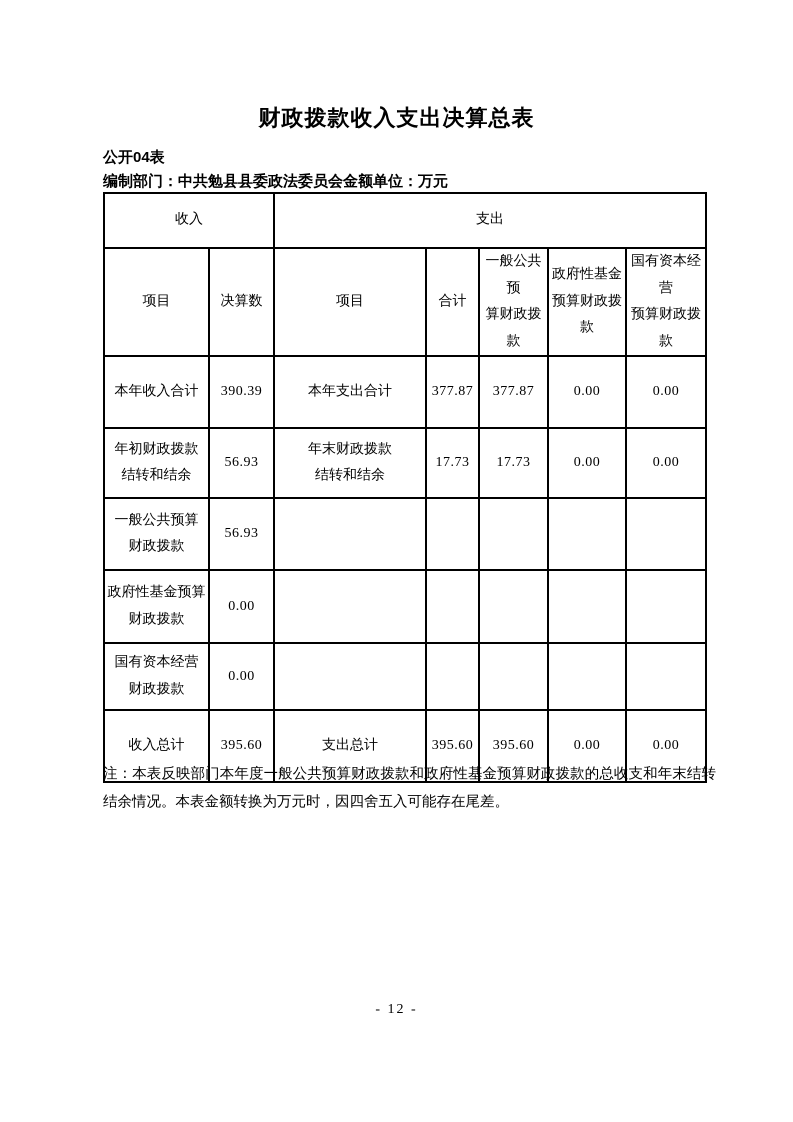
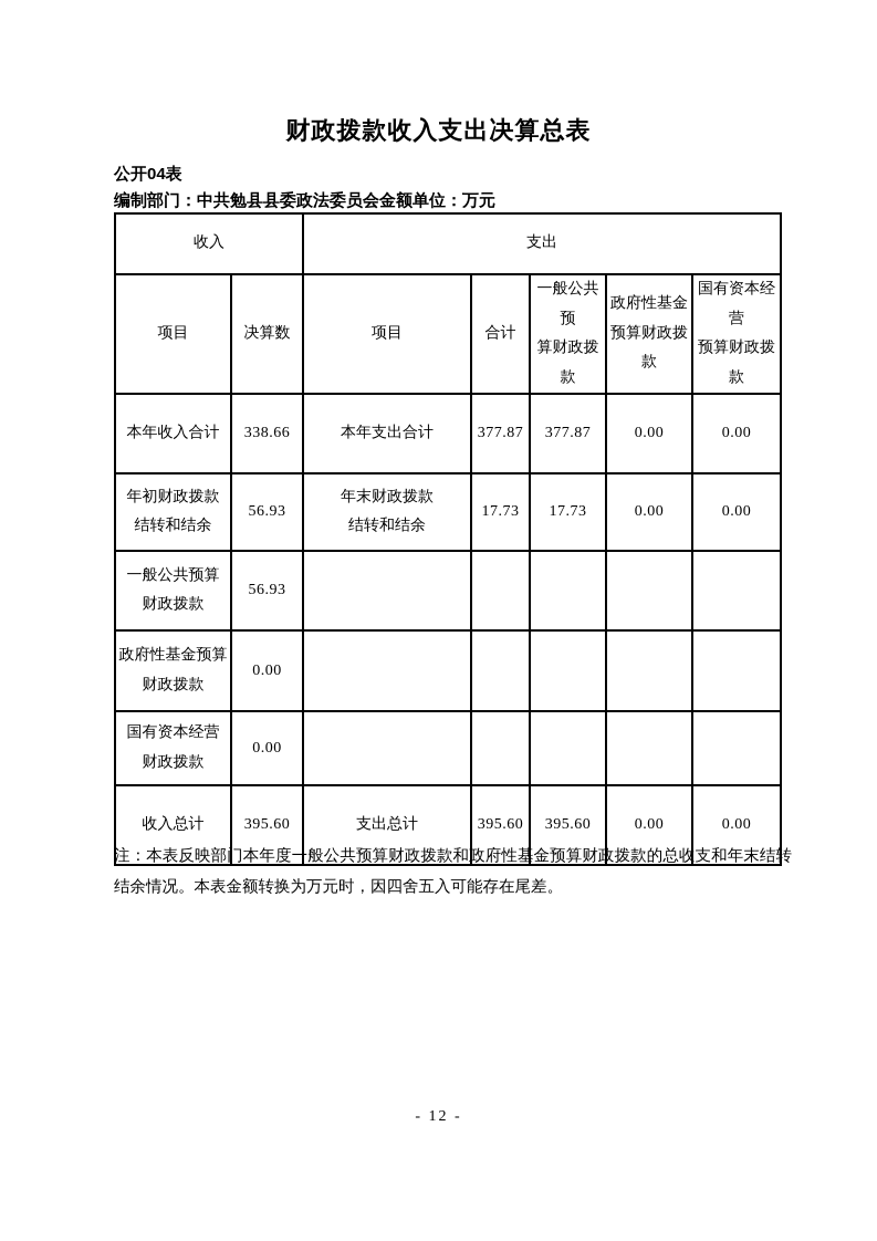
  财政拨款收入支出决算总表
  公开04表
  编制部门：中共勉县县委政法委员会金额单位：万元
  收入	支出
  项目	决算数	项目	合计	一般公共预 算财政拨款	政府性基金 预算财政拨款	国有资本经营 预算财政拨款
- 本年收入合计	390.39	本年支出合计	377.87	377.87	0.00	0.00
+ 本年收入合计	338.66	本年支出合计	377.87	377.87	0.00	0.00
  年初财政拨款 结转和结余	56.93	年末财政拨款 结转和结余	17.73	17.73	0.00	0.00
  一般公共预算 财政拨款	56.93
  政府性基金预算 财政拨款	0.00
  国有资本经营 财政拨款	0.00
  收入总计	395.60	支出总计	395.60	395.60	0.00	0.00
  注：本表反映部门本年度一般公共预算财政拨款和政府性基金预算财政拨款的总收支和年末结转结余情况。本表金额转换为万元时，因四舍五入可能存在尾差。
  - 12 -
